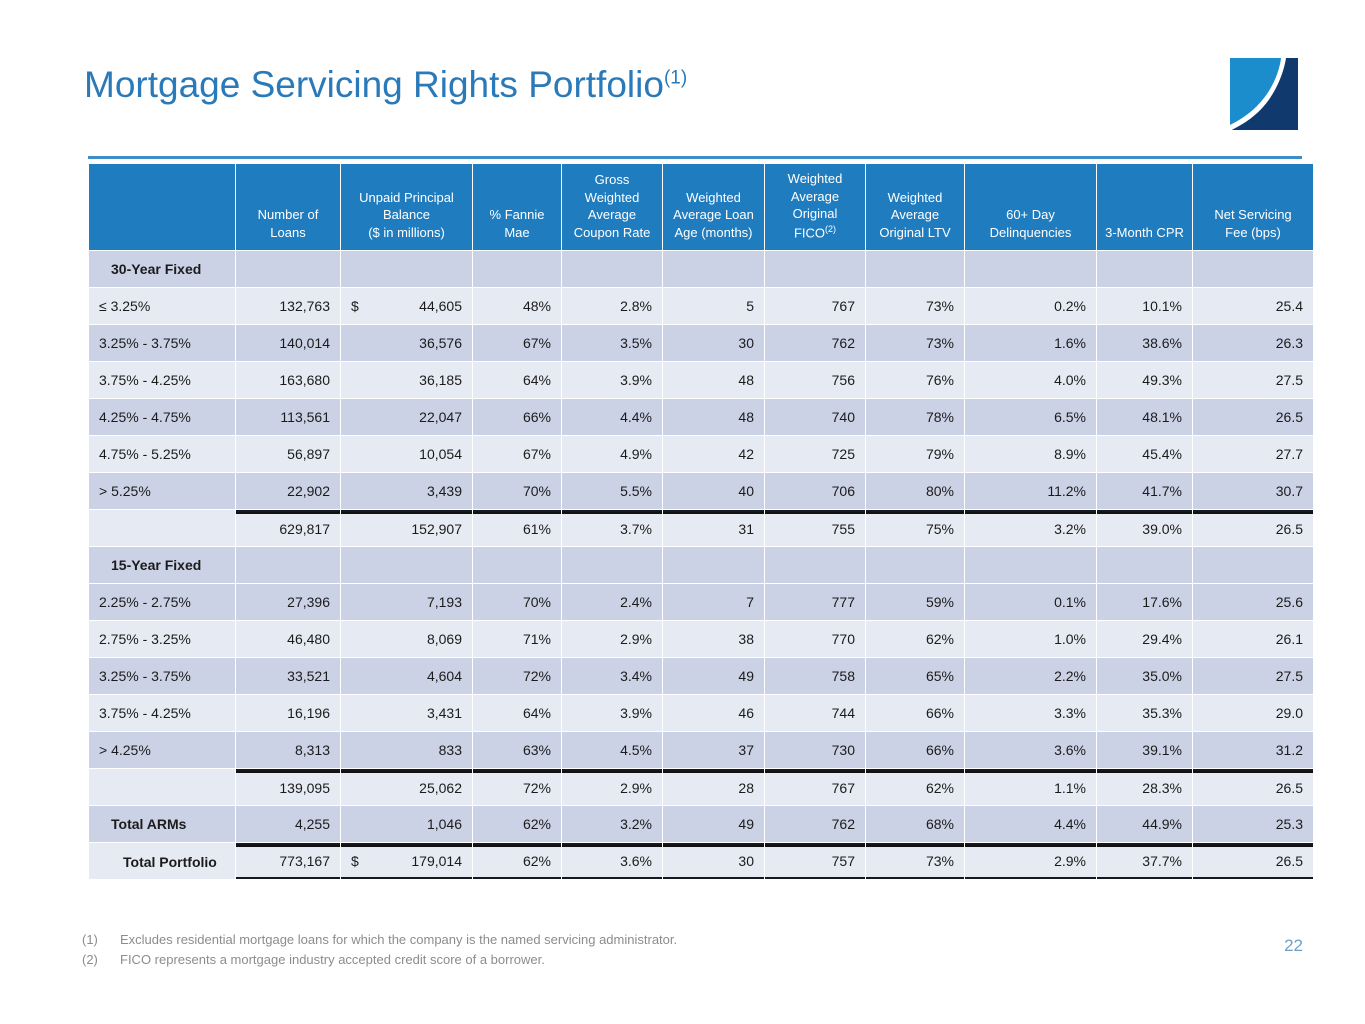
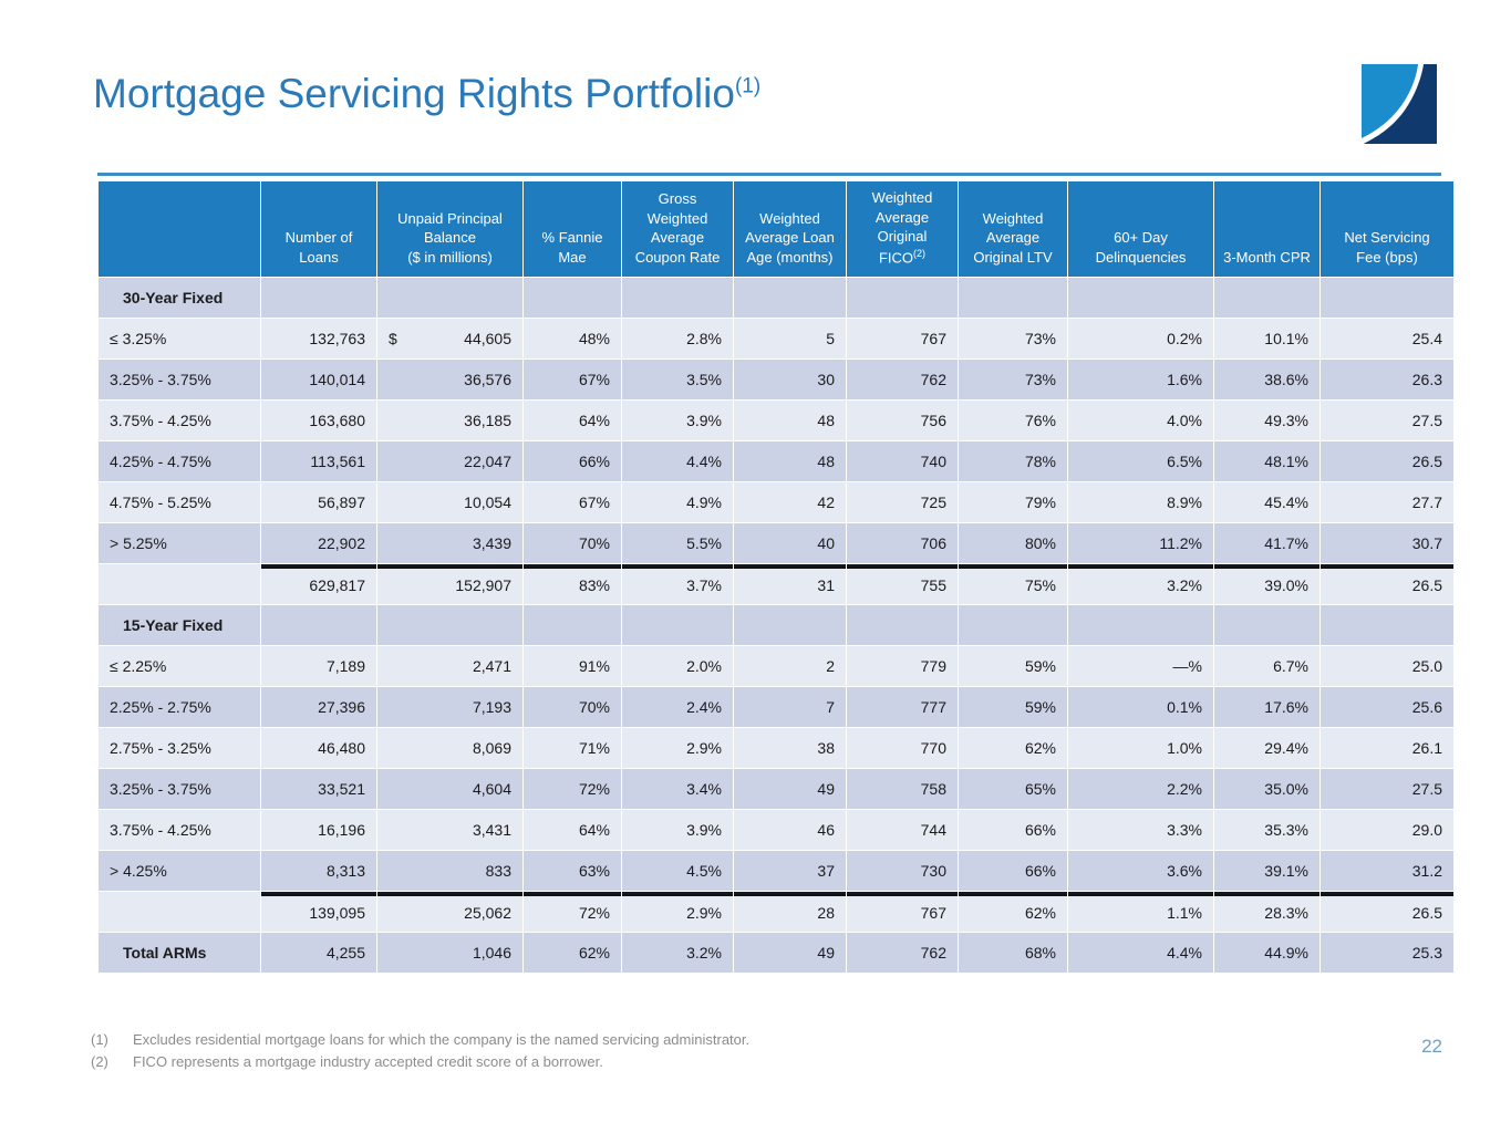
  Mortgage Servicing Rights Portfolio(1)
  	Number of Loans	Unpaid Principal Balance ($ in millions)	% Fannie Mae	Gross Weighted Average Coupon Rate	Weighted Average Loan Age (months)	Weighted Average Original FICO(2)	Weighted Average Original LTV	60+ Day Delinquencies	3-Month CPR	Net Servicing Fee (bps)
  30-Year Fixed
  ≤ 3.25%	132,763	$ 44,605	48%	2.8%	5	767	73%	0.2%	10.1%	25.4
  3.25% - 3.75%	140,014	36,576	67%	3.5%	30	762	73%	1.6%	38.6%	26.3
  3.75% - 4.25%	163,680	36,185	64%	3.9%	48	756	76%	4.0%	49.3%	27.5
  4.25% - 4.75%	113,561	22,047	66%	4.4%	48	740	78%	6.5%	48.1%	26.5
  4.75% - 5.25%	56,897	10,054	67%	4.9%	42	725	79%	8.9%	45.4%	27.7
  > 5.25%	22,902	3,439	70%	5.5%	40	706	80%	11.2%	41.7%	30.7
- 	629,817	152,907	61%	3.7%	31	755	75%	3.2%	39.0%	26.5
+ 	629,817	152,907	83%	3.7%	31	755	75%	3.2%	39.0%	26.5
  15-Year Fixed
+ ≤ 2.25%	7,189	2,471	91%	2.0%	2	779	59%	—%	6.7%	25.0
  2.25% - 2.75%	27,396	7,193	70%	2.4%	7	777	59%	0.1%	17.6%	25.6
  2.75% - 3.25%	46,480	8,069	71%	2.9%	38	770	62%	1.0%	29.4%	26.1
  3.25% - 3.75%	33,521	4,604	72%	3.4%	49	758	65%	2.2%	35.0%	27.5
  3.75% - 4.25%	16,196	3,431	64%	3.9%	46	744	66%	3.3%	35.3%	29.0
  > 4.25%	8,313	833	63%	4.5%	37	730	66%	3.6%	39.1%	31.2
  	139,095	25,062	72%	2.9%	28	767	62%	1.1%	28.3%	26.5
  Total ARMs	4,255	1,046	62%	3.2%	49	762	68%	4.4%	44.9%	25.3
- Total Portfolio	773,167	$ 179,014	62%	3.6%	30	757	73%	2.9%	37.7%	26.5
  (1) Excludes residential mortgage loans for which the company is the named servicing administrator.
  (2) FICO represents a mortgage industry accepted credit score of a borrower.
  22
